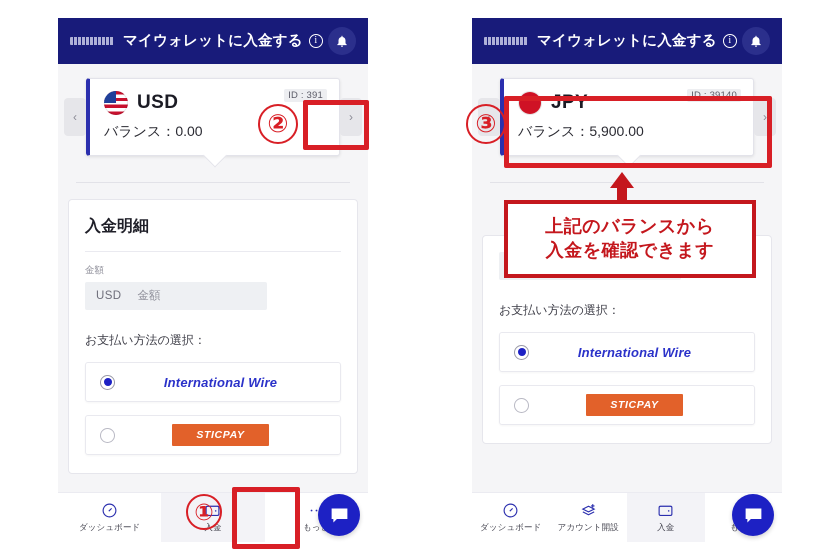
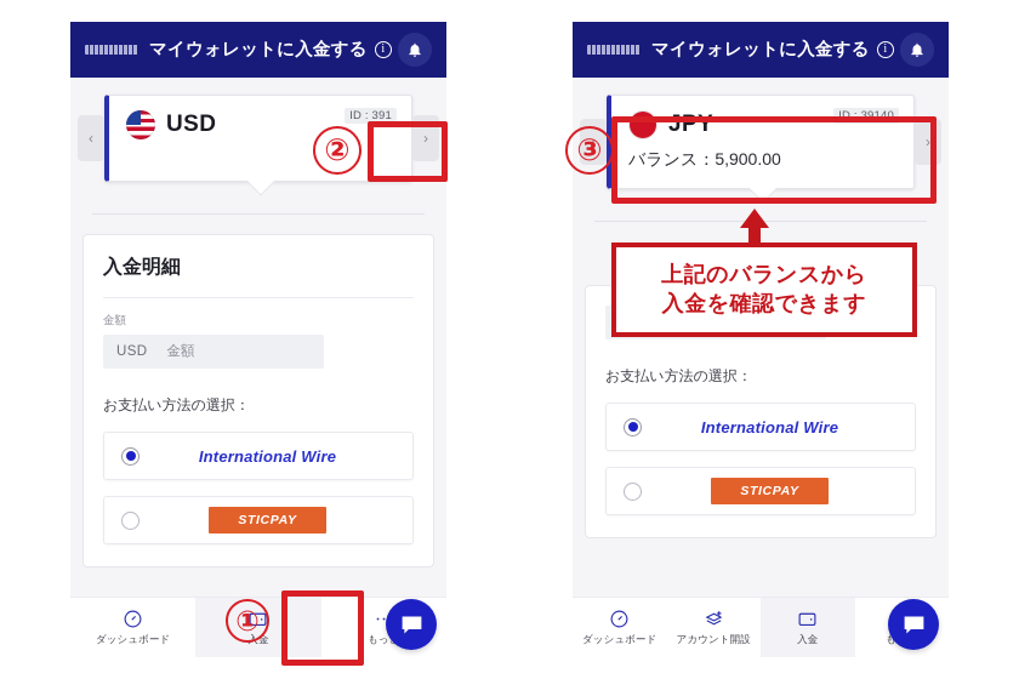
  マイウォレットに入金する
  i
  ‹
  ›
  ID : 391
  USD
- バランス：0.00
  入金明細
  金額
  USD
  金額
  お支払い方法の選択：
  International Wire
  STICPAY
  ダッシュボード
  入金
  マイウォレットに入金する
  i
  ‹
  ›
  ID : 39140
  JPY
  バランス：5,900.00
  お支払い方法の選択：
  International Wire
  STICPAY
  ダッシュボード
  アカウント開設
  入金
  ②
  ①
  ③
  上記のバランスから
  入金を確認できます
